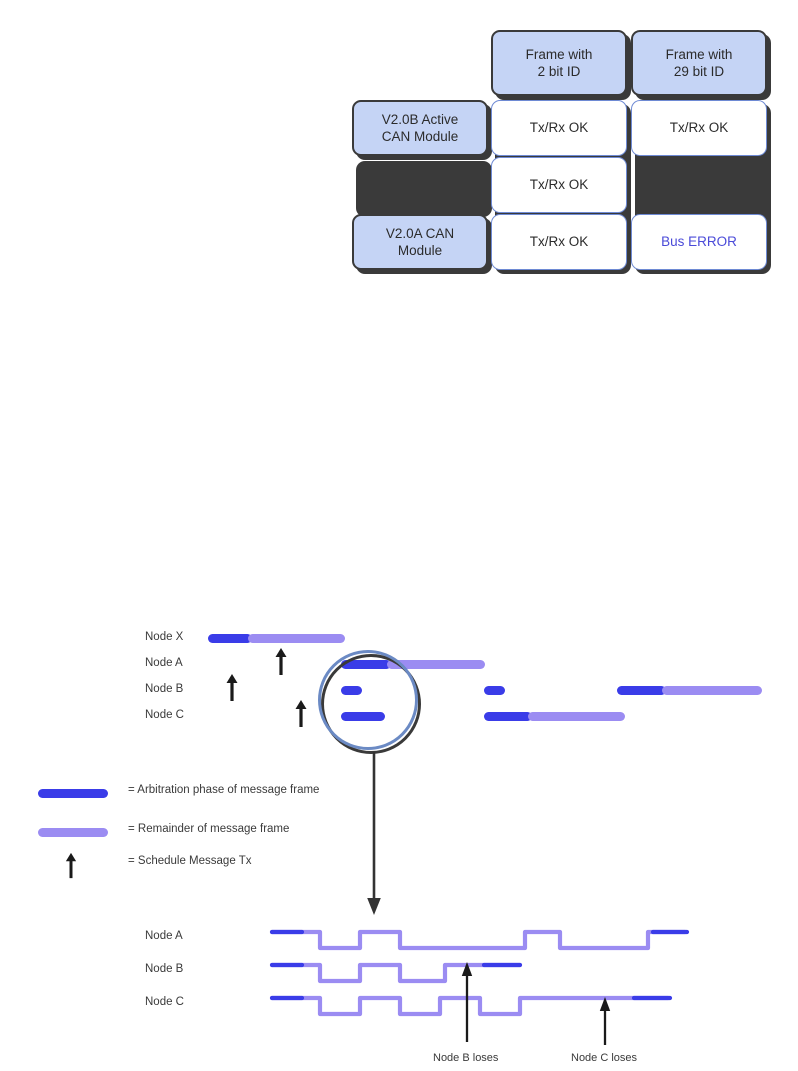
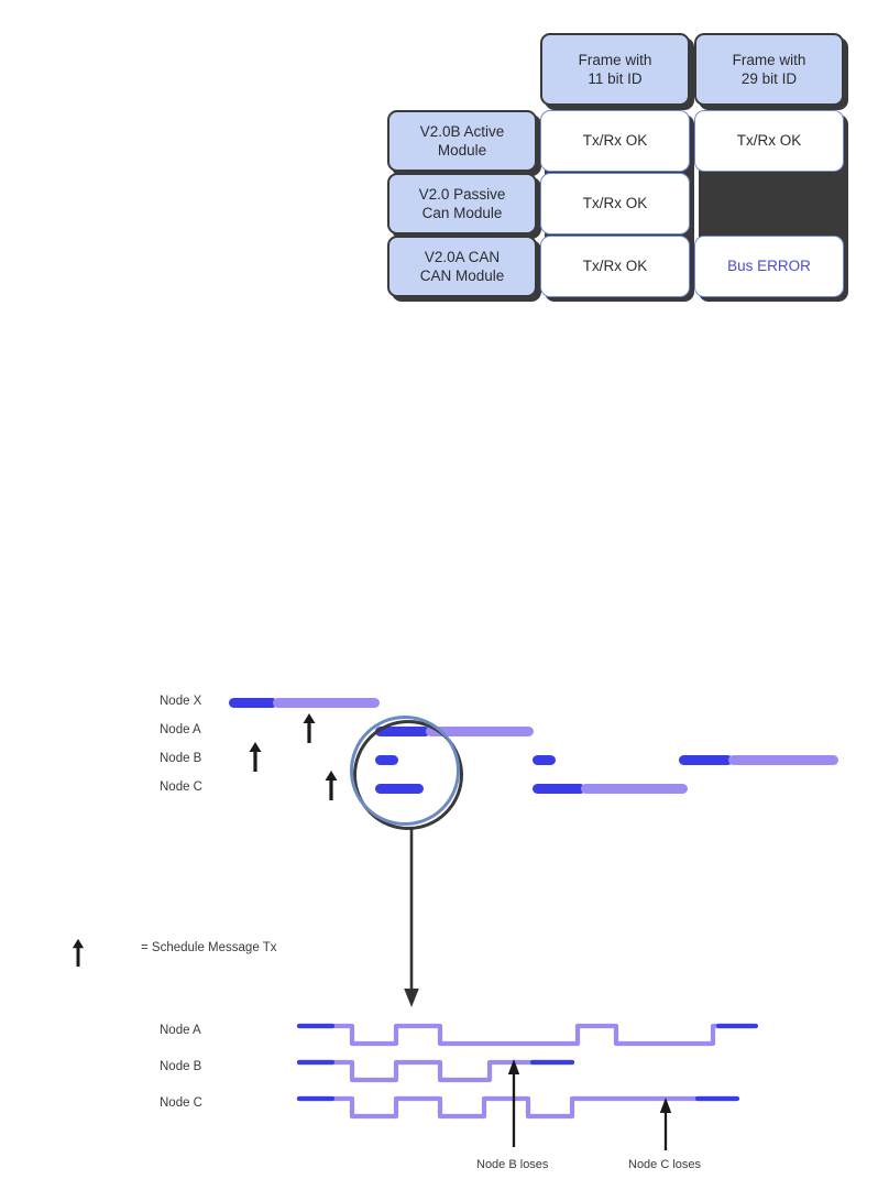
  Frame with
- 2 bit ID
+ 11 bit ID
  Frame with
  29 bit ID
  V2.0B Active
- CAN Module
+ Module
+ V2.0 Passive
+ Can Module
  V2.0A CAN
- Module
+ CAN Module
  Tx/Rx OK
  Tx/Rx OK
  Tx/Rx OK
  Tx/Rx OK
  Bus ERROR
  Node X
  Node A
  Node B
  Node C
- = Arbitration phase of message frame
- = Remainder of message frame
  = Schedule Message Tx
  Node A
  Node B
  Node C
  Node B loses
  Node C loses
